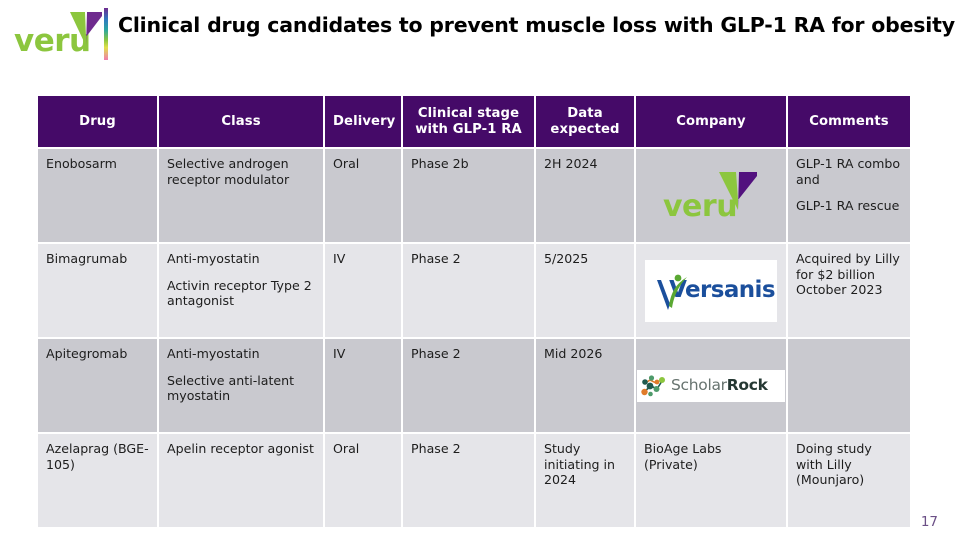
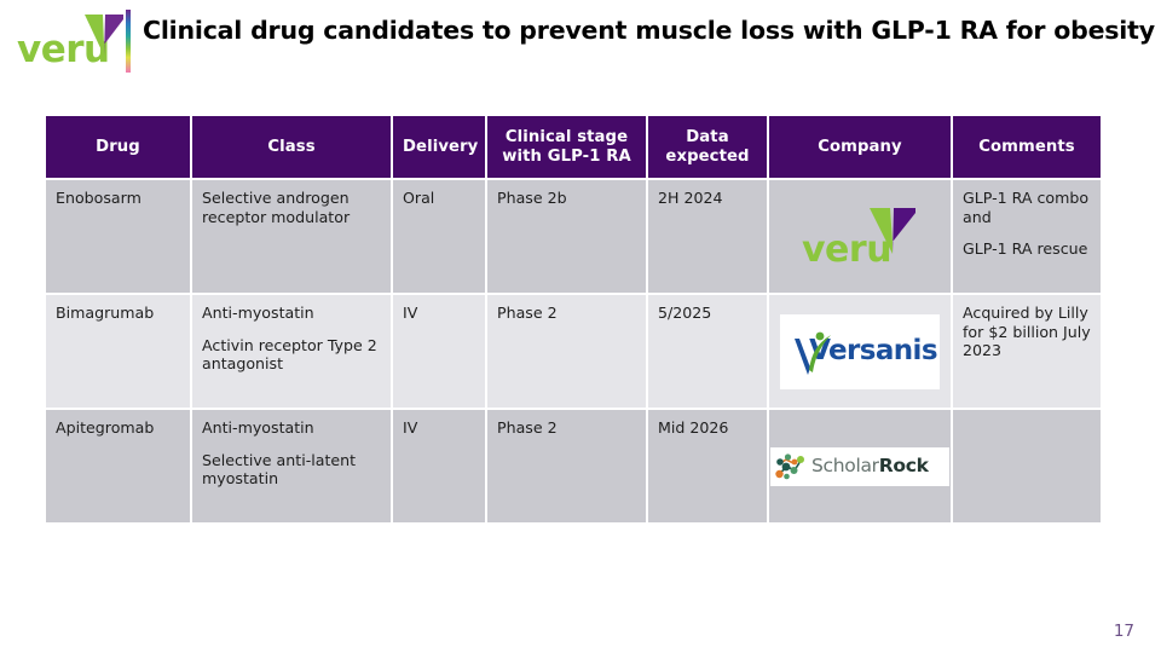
  veru
  Clinical drug candidates to prevent muscle loss with GLP-1 RA for obesity
  Drug	Class	Delivery	Clinical stage with GLP-1 RA	Data expected	Company	Comments
  Enobosarm	Selective androgen receptor modulator	Oral	Phase 2b	2H 2024	veru	GLP-1 RA combo and GLP-1 RA rescue
- Bimagrumab	Anti-myostatin Activin receptor Type 2 antagonist	IV	Phase 2	5/2025	ersanis	Acquired by Lilly for $2 billion October 2023
+ Bimagrumab	Anti-myostatin Activin receptor Type 2 antagonist	IV	Phase 2	5/2025	ersanis	Acquired by Lilly for $2 billion July 2023
  Apitegromab	Anti-myostatin Selective anti-latent myostatin	IV	Phase 2	Mid 2026	ScholarRock
- Azelaprag (BGE-105)	Apelin receptor agonist	Oral	Phase 2	Study initiating in 2024	BioAge Labs (Private)	Doing study with Lilly (Mounjaro)
  17
